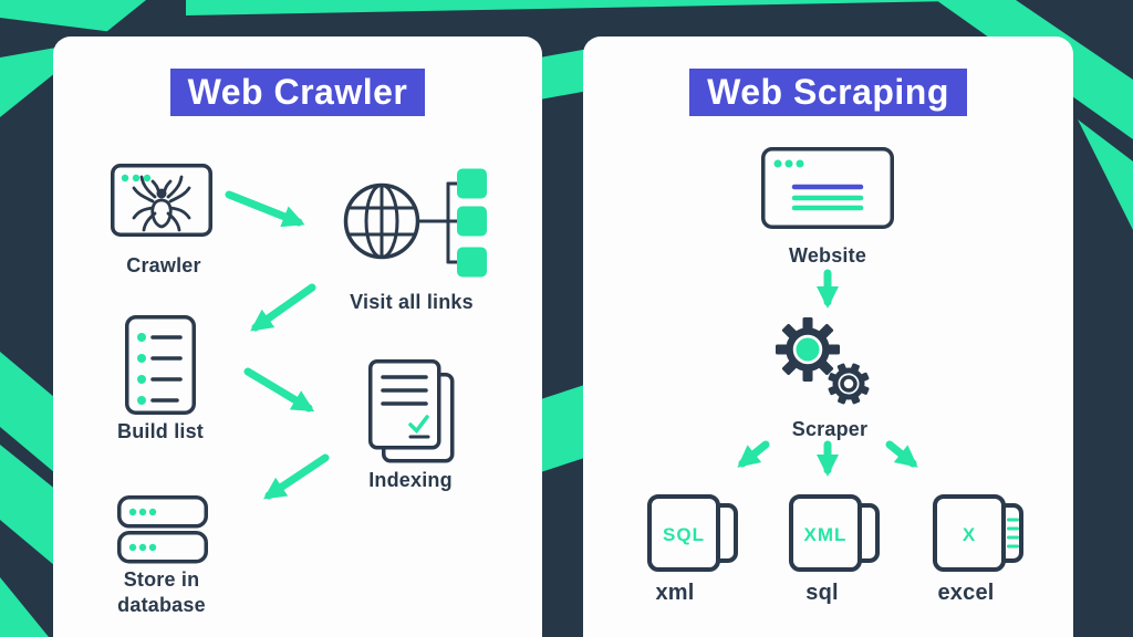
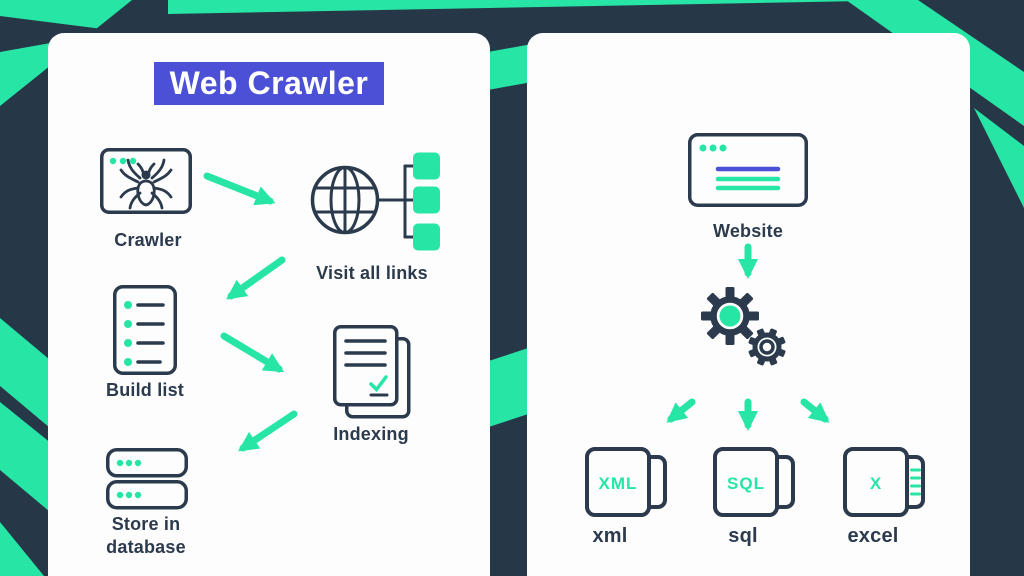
  Web Crawler
  Crawler
  Visit all links
  Build list
  Indexing
  Store in
  database
- Web Scraping
  Website
- Scraper
- SQL
+ XML
  xml
- XML
+ SQL
  sql
  X
  excel
